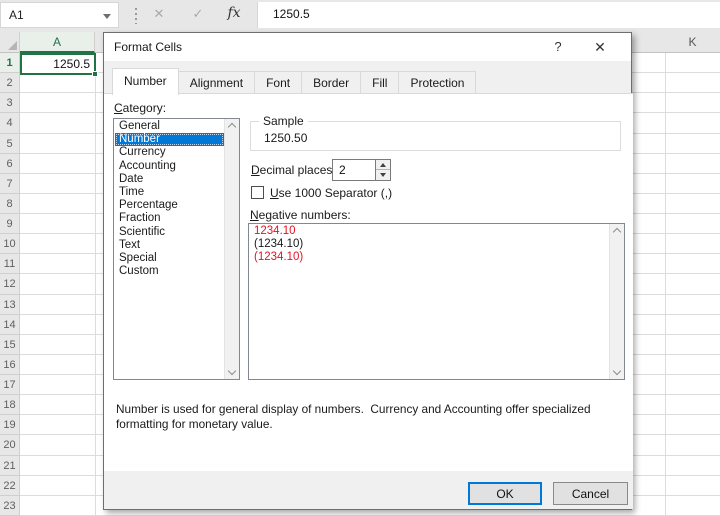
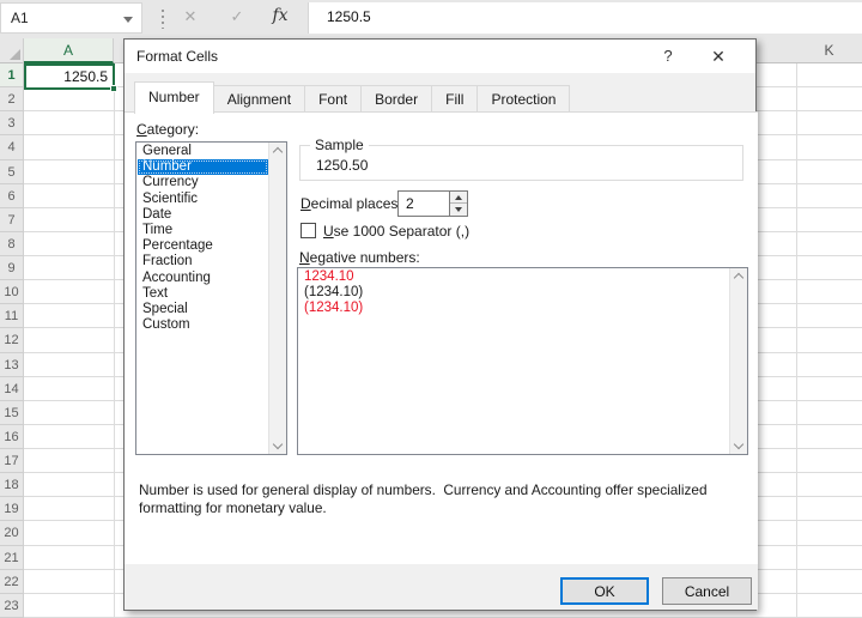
  A1
  ✕
  ✓
  fx
  1250.5
  A
  K
  1
  2
  3
  4
  5
  6
  7
  8
  9
  10
  11
  12
  13
  14
  15
  16
  17
  18
  19
  20
  21
  22
  23
  1250.5
  Format Cells
  ?
  ✕
  Number
  Alignment
  Font
  Border
  Fill
  Protection
  Category:
  General
  Number
  Currency
- Accounting
+ Scientific
  Date
  Time
  Percentage
  Fraction
- Scientific
+ Accounting
  Text
  Special
  Custom
  Sample
  1250.50
  Decimal places
  2
  Use 1000 Separator (,)
  Negative numbers:
  1234.10
  (1234.10)
  (1234.10)
  Number is used for general display of numbers. Currency and Accounting offer specialized
  formatting for monetary value.
  OK
  Cancel
